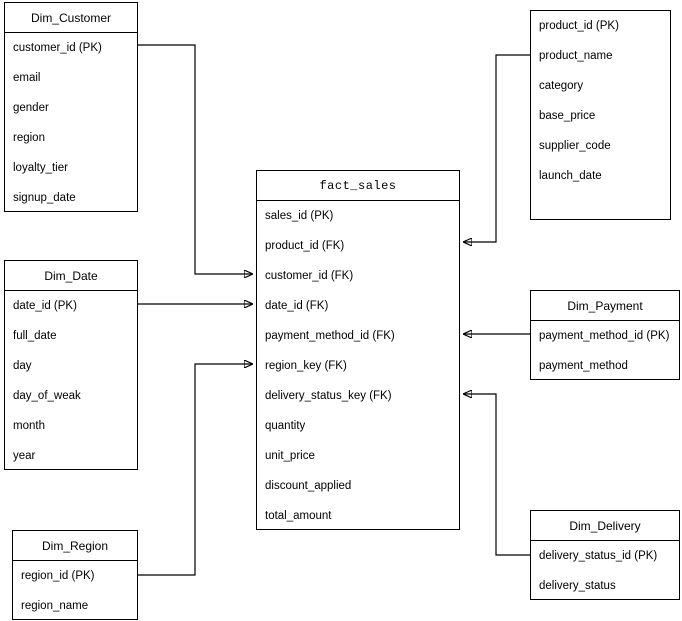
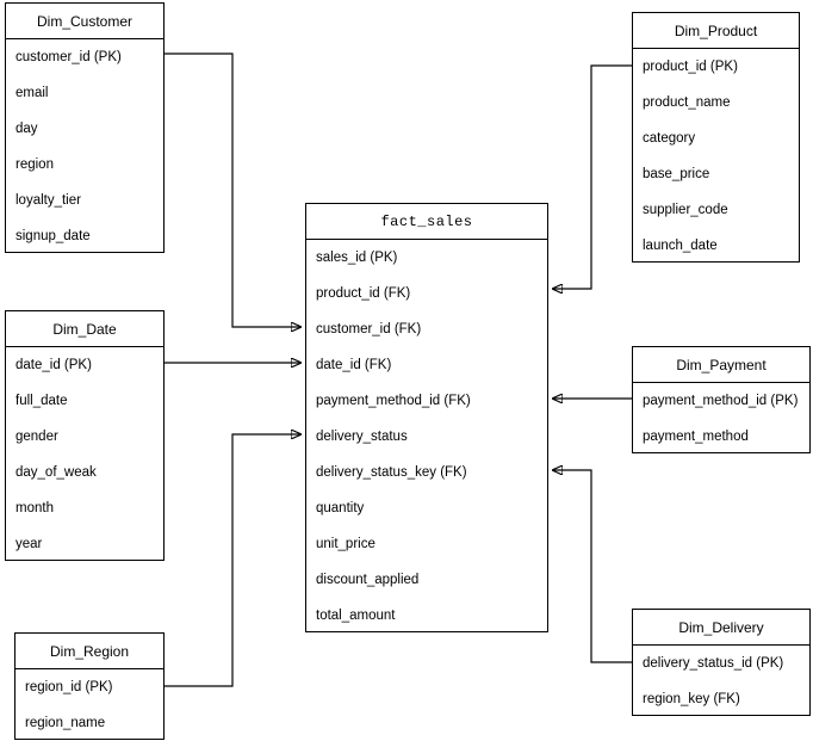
  Dim_Customer
  customer_id (PK)
  email
- gender
+ day
  region
  loyalty_tier
  signup_date
  Dim_Date
  date_id (PK)
  full_date
- day
+ gender
  day_of_weak
  month
  year
  Dim_Region
  region_id (PK)
  region_name
  fact_sales
  sales_id (PK)
  product_id (FK)
  customer_id (FK)
  date_id (FK)
  payment_method_id (FK)
- region_key (FK)
+ delivery_status
  delivery_status_key (FK)
  quantity
  unit_price
  discount_applied
  total_amount
+ Dim_Product
  product_id (PK)
  product_name
  category
  base_price
  supplier_code
  launch_date
  Dim_Payment
  payment_method_id (PK)
  payment_method
  Dim_Delivery
  delivery_status_id (PK)
- delivery_status
+ region_key (FK)
